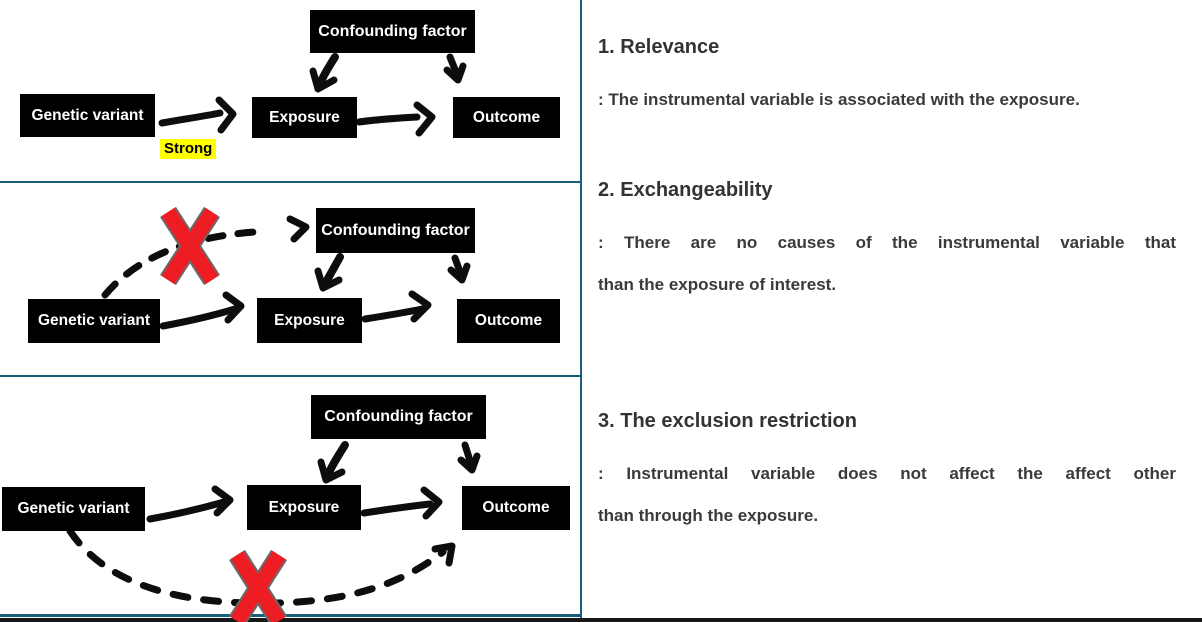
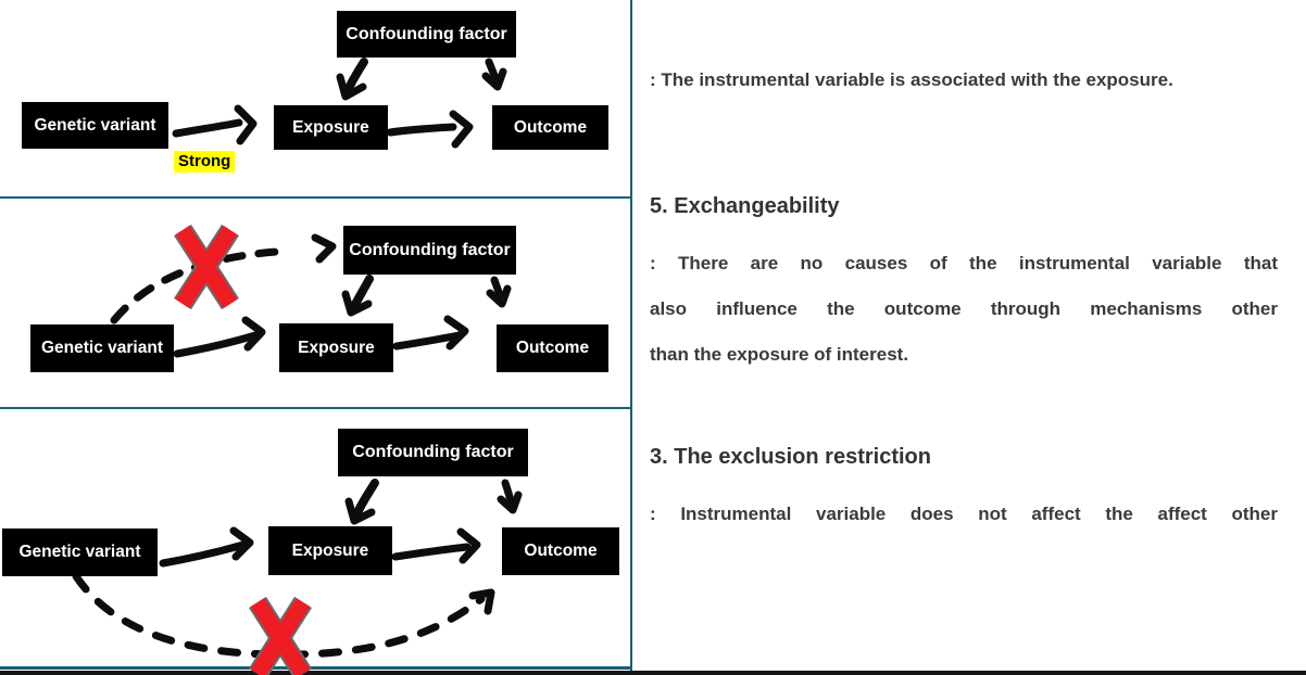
  Confounding factor
  Genetic variant
  Exposure
  Outcome
  Strong
  Confounding factor
  Genetic variant
  Exposure
  Outcome
  Confounding factor
  Genetic variant
  Exposure
  Outcome
- 1. Relevance
  : The instrumental variable is associated with the exposure.
- 2. Exchangeability
+ 5. Exchangeability
  : There are no causes of the instrumental variable that
+ also influence the outcome through mechanisms other
  than the exposure of interest.
  3. The exclusion restriction
  : Instrumental variable does not affect the affect other
- than through the exposure.
